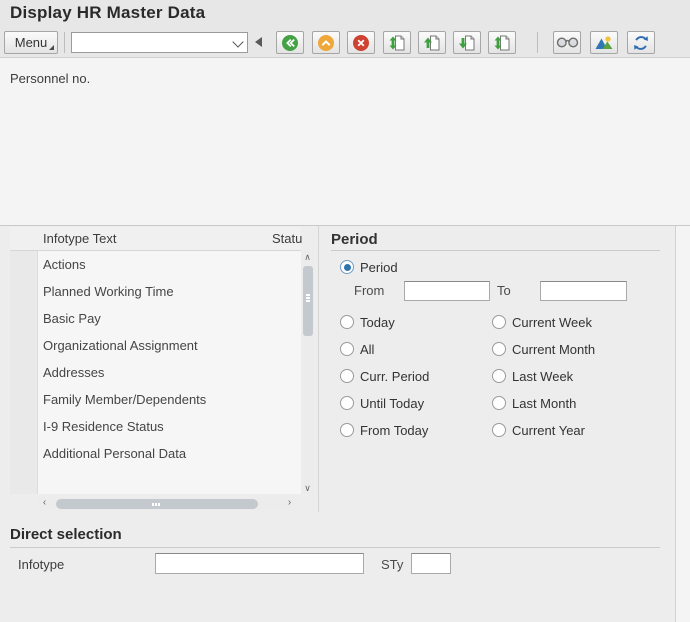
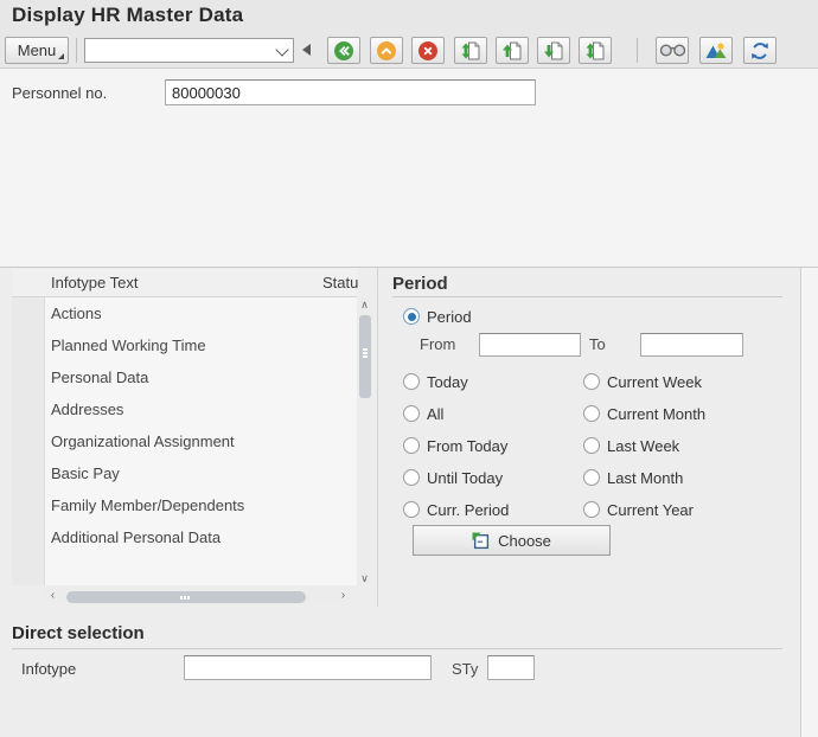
  Display HR Master Data
  Menu
  Personnel no.
+ 80000030
  Infotype Text
  Statu
  Actions
  Planned Working Time
+ Personal Data
- Basic Pay
+ Addresses
  Organizational Assignment
- Addresses
+ Basic Pay
  Family Member/Dependents
- I-9 Residence Status
  Additional Personal Data
  ∧
  ∨
  ‹
  ›
  Period
  Period
  From
  To
  Today
  All
- Curr. Period
+ From Today
  Until Today
- From Today
+ Curr. Period
  Current Week
  Current Month
  Last Week
  Last Month
  Current Year
+ Choose
  Direct selection
  Infotype
  STy
